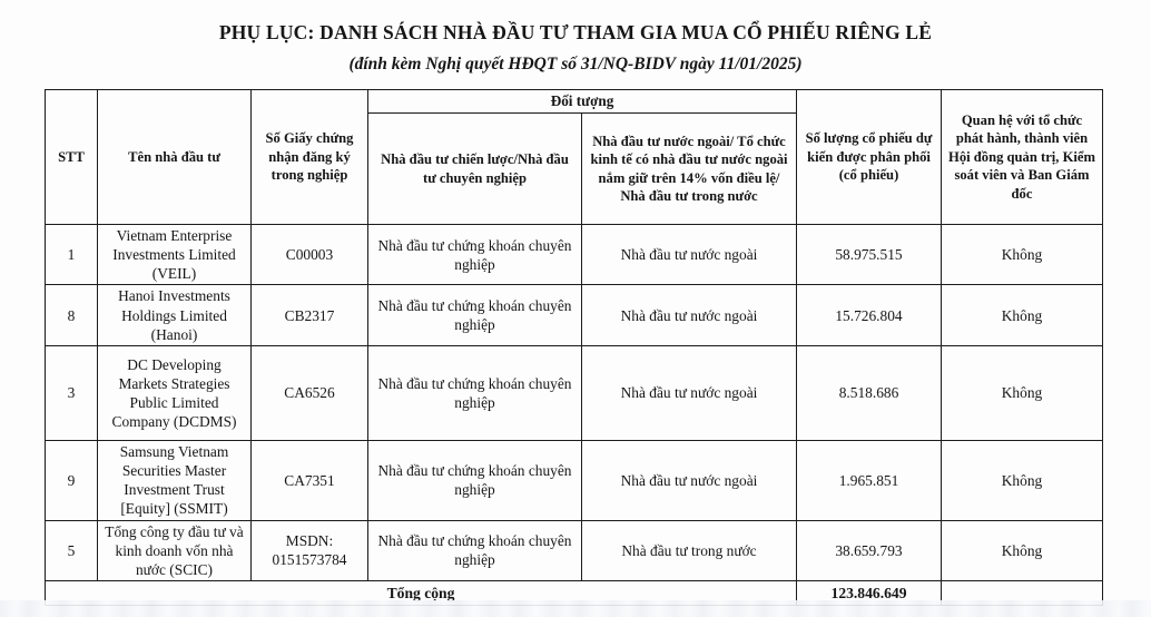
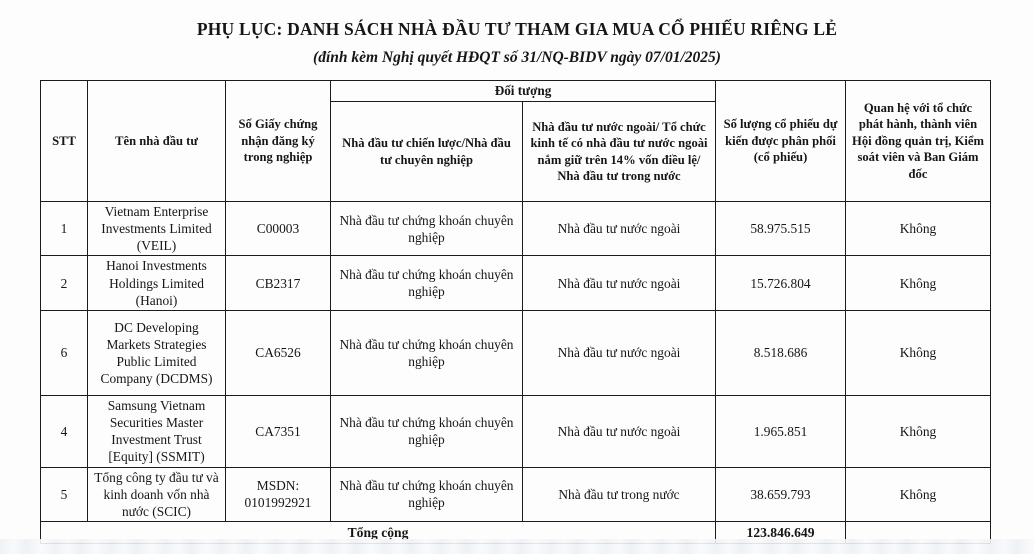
  PHỤ LỤC: DANH SÁCH NHÀ ĐẦU TƯ THAM GIA MUA CỔ PHIẾU RIÊNG LẺ
- (đính kèm Nghị quyết HĐQT số 31/NQ-BIDV ngày 11/01/2025)
+ (đính kèm Nghị quyết HĐQT số 31/NQ-BIDV ngày 07/01/2025)
  STT	Tên nhà đầu tư	Số Giấy chứng nhận đăng ký trong nghiệp	Đối tượng	Số lượng cổ phiếu dự kiến được phân phối (cổ phiếu)	Quan hệ với tổ chức phát hành, thành viên Hội đồng quản trị, Kiểm soát viên và Ban Giám đốc
  Nhà đầu tư chiến lược/Nhà đầu tư chuyên nghiệp	Nhà đầu tư nước ngoài/ Tổ chức kinh tế có nhà đầu tư nước ngoài nắm giữ trên 14% vốn điều lệ/ Nhà đầu tư trong nước
  1	Vietnam Enterprise Investments Limited (VEIL)	C00003	Nhà đầu tư chứng khoán chuyên nghiệp	Nhà đầu tư nước ngoài	58.975.515	Không
- 8	Hanoi Investments Holdings Limited (Hanoi)	CB2317	Nhà đầu tư chứng khoán chuyên nghiệp	Nhà đầu tư nước ngoài	15.726.804	Không
+ 2	Hanoi Investments Holdings Limited (Hanoi)	CB2317	Nhà đầu tư chứng khoán chuyên nghiệp	Nhà đầu tư nước ngoài	15.726.804	Không
- 3	DC Developing Markets Strategies Public Limited Company (DCDMS)	CA6526	Nhà đầu tư chứng khoán chuyên nghiệp	Nhà đầu tư nước ngoài	8.518.686	Không
+ 6	DC Developing Markets Strategies Public Limited Company (DCDMS)	CA6526	Nhà đầu tư chứng khoán chuyên nghiệp	Nhà đầu tư nước ngoài	8.518.686	Không
- 9	Samsung Vietnam Securities Master Investment Trust [Equity] (SSMIT)	CA7351	Nhà đầu tư chứng khoán chuyên nghiệp	Nhà đầu tư nước ngoài	1.965.851	Không
+ 4	Samsung Vietnam Securities Master Investment Trust [Equity] (SSMIT)	CA7351	Nhà đầu tư chứng khoán chuyên nghiệp	Nhà đầu tư nước ngoài	1.965.851	Không
- 5	Tổng công ty đầu tư và kinh doanh vốn nhà nước (SCIC)	MSDN: 0151573784	Nhà đầu tư chứng khoán chuyên nghiệp	Nhà đầu tư trong nước	38.659.793	Không
+ 5	Tổng công ty đầu tư và kinh doanh vốn nhà nước (SCIC)	MSDN: 0101992921	Nhà đầu tư chứng khoán chuyên nghiệp	Nhà đầu tư trong nước	38.659.793	Không
  Tổng cộng	123.846.649
